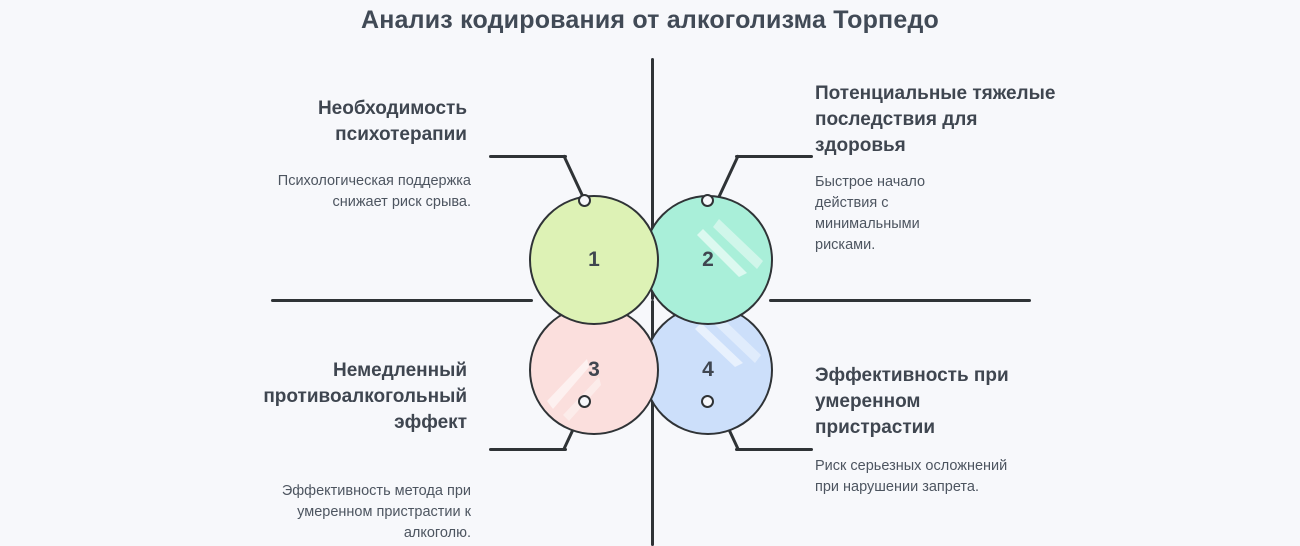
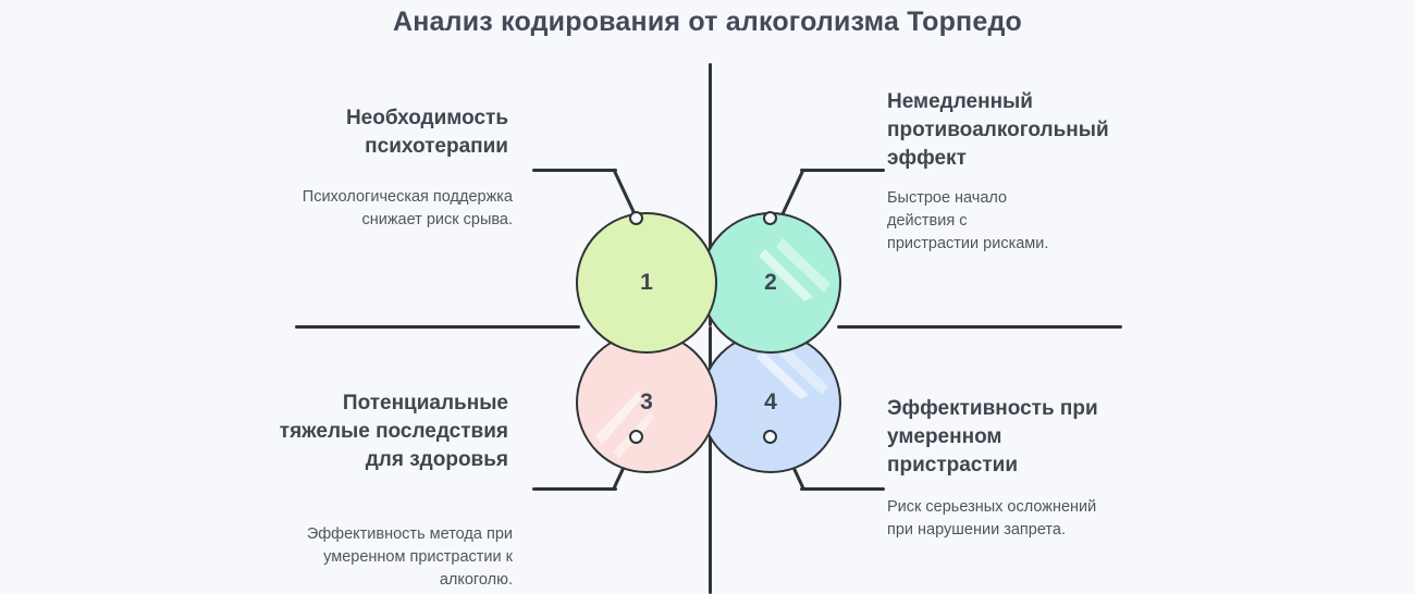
  Анализ кодирования от алкоголизма Торпедо
  3
  4
  2
  1
  Необходимость психотерапии
  Психологическая поддержка снижает риск срыва.
- Потенциальные тяжелые последствия для здоровья
+ Немедленный противоалкогольный эффект
- Быстрое начало действия с минимальными рисками.
+ Быстрое начало действия с пристрастии рисками.
- Немедленный противоалкогольный эффект
+ Потенциальные тяжелые последствия для здоровья
  Эффективность метода при умеренном пристрастии к алкоголю.
  Эффективность при умеренном пристрастии
  Риск серьезных осложнений при нарушении запрета.
